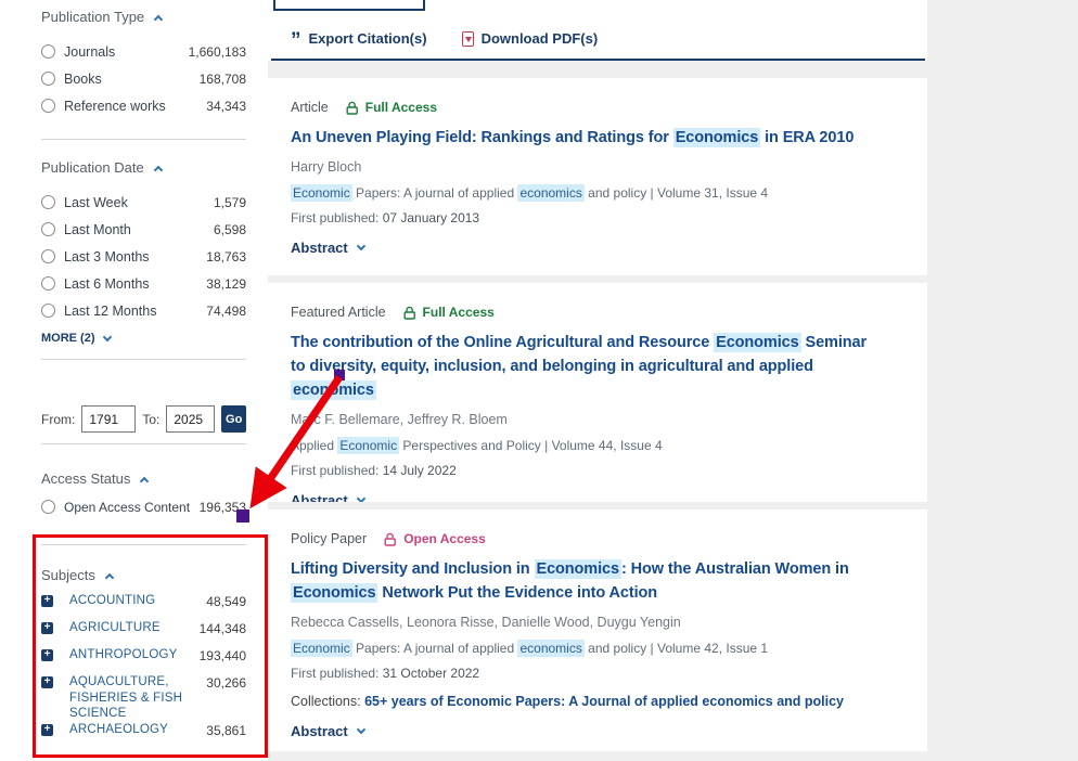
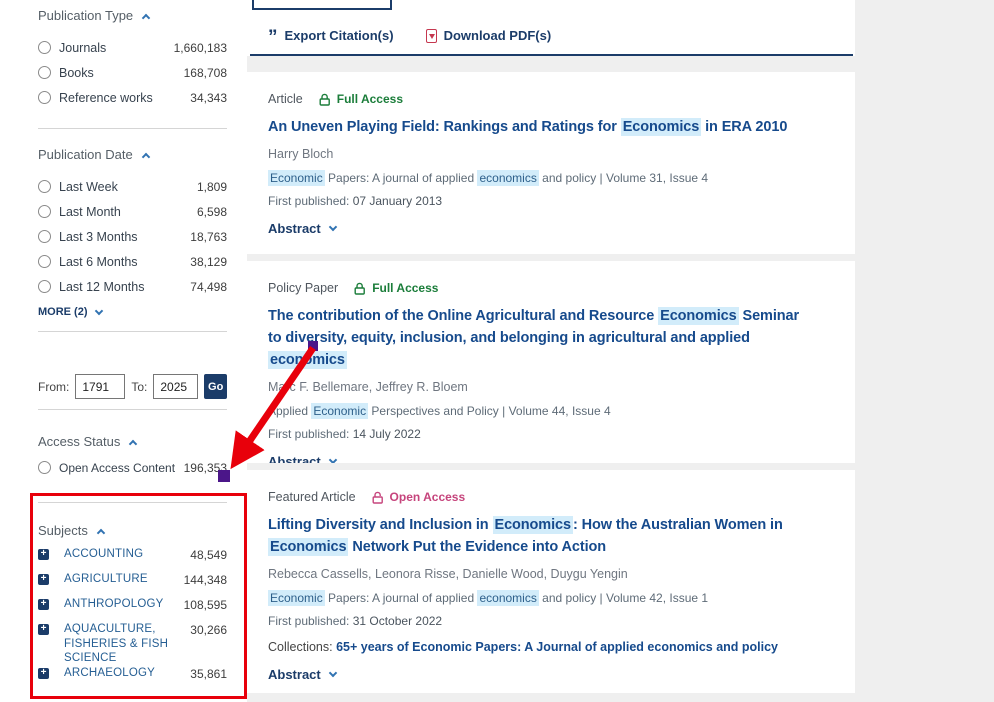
  Publication Type
  Journals
  1,660,183
  Books
  168,708
  Reference works
  34,343
  Publication Date
  Last Week
- 1,579
+ 1,809
  Last Month
  6,598
  Last 3 Months
  18,763
  Last 6 Months
  38,129
  Last 12 Months
  74,498
  MORE (2)
  From:
  1791
  To:
  2025
  Go
  Access Status
  Open Access Content
  196,353
  Subjects
  +
  ACCOUNTING
  48,549
  +
  AGRICULTURE
  144,348
  +
  ANTHROPOLOGY
- 193,440
+ 108,595
  +
  AQUACULTURE, FISHERIES & FISH SCIENCE
  30,266
  +
  ARCHAEOLOGY
  35,861
  ”
  Export Citation(s)
  Download PDF(s)
  Article
  Full Access
  An Uneven Playing Field: Rankings and Ratings for Economics in ERA 2010
  Harry Bloch
  Economic Papers: A journal of applied economics and policy | Volume 31, Issue 4
  First published: 07 January 2013
  Abstract
- Featured Article
+ Policy Paper
  Full Access
  The contribution of the Online Agricultural and Resource Economics Seminar to diversity, equity, inclusion, and belonging in agricultural and applied econmics
  Mac F. Bellemare, Jeffrey R. Bloem
  pplied Economic Perspectives and Policy | Volume 44, Issue 4
  First published: 14 July 2022
  Abstract
- Policy Paper
+ Featured Article
  Open Access
  Lifting Diversity and Inclusion in Economics : How the Australian Women in Economics Network Put the Evidence into Action
  Rebecca Cassells, Leonora Risse, Danielle Wood, Duygu Yengin
  Economic Papers: A journal of applied economics and policy | Volume 42, Issue 1
  First published: 31 October 2022
  Collections: 65+ years of Economic Papers: A Journal of applied economics and policy
  Abstract
